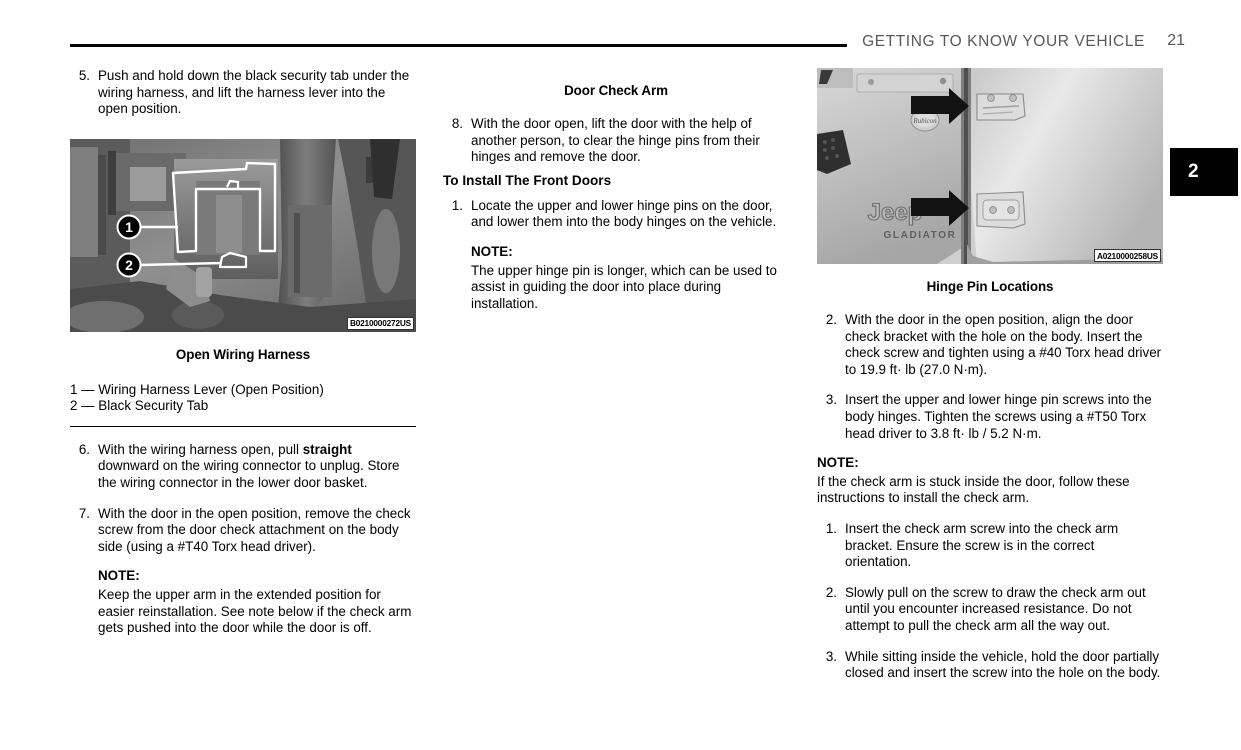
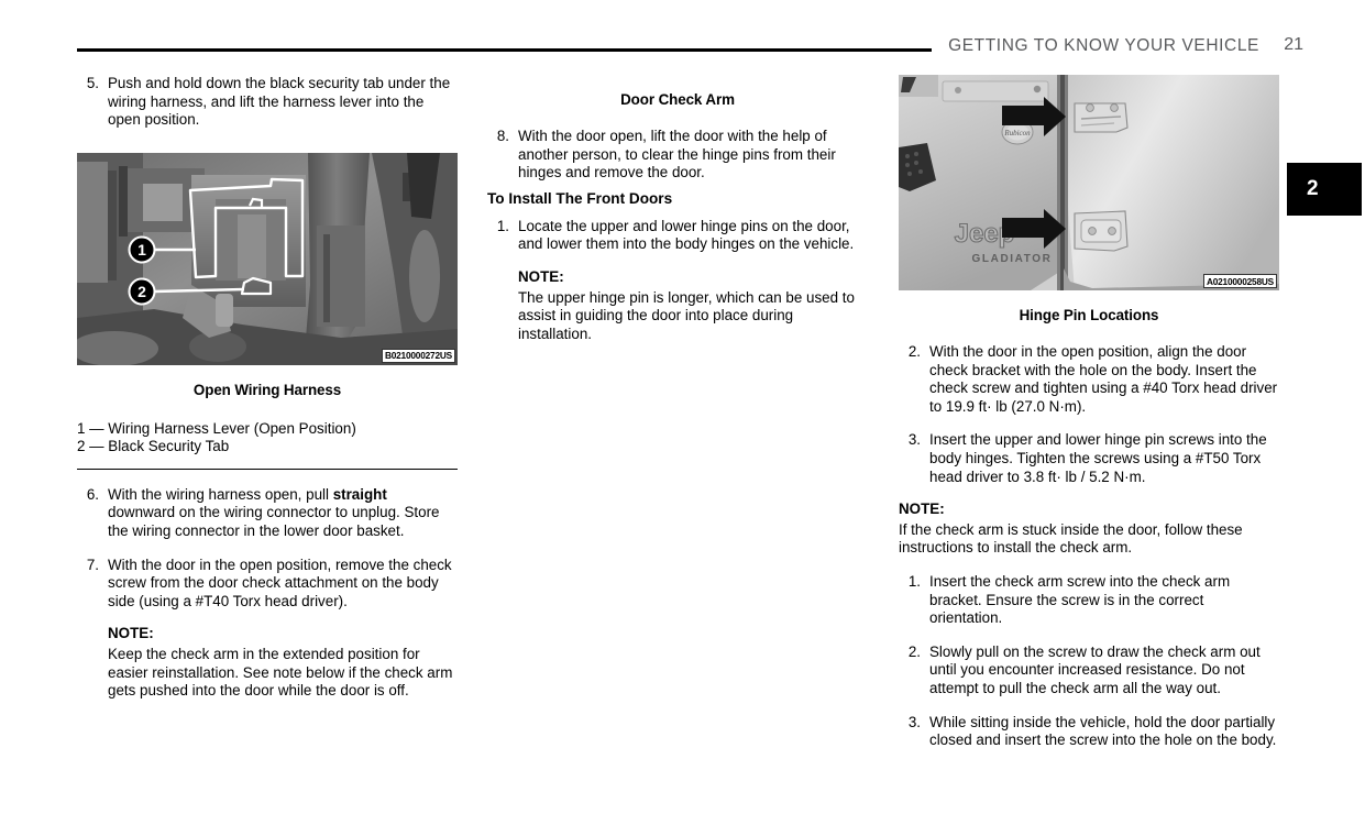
  GETTING TO KNOW YOUR VEHICLE
  21
  2
  5.
  Push and hold down the black security tab under the wiring harness, and lift the harness lever into the open position.
  1
  2
  B0210000272US
  Open Wiring Harness
  1 — Wiring Harness Lever (Open Position)
  2 — Black Security Tab
  6.
  With the wiring harness open, pull straight downward on the wiring connector to unplug. Store the wiring connector in the lower door basket.
  7.
  With the door in the open position, remove the check screw from the door check attachment on the body side (using a #T40 Torx head driver).
  NOTE:
- Keep the upper arm in the extended position for easier reinstallation. See note below if the check arm gets pushed into the door while the door is off.
+ Keep the check arm in the extended position for easier reinstallation. See note below if the check arm gets pushed into the door while the door is off.
  Door Check Arm
  8.
  With the door open, lift the door with the help of another person, to clear the hinge pins from their hinges and remove the door.
  To Install The Front Doors
  1.
  Locate the upper and lower hinge pins on the door, and lower them into the body hinges on the vehicle.
  NOTE:
  The upper hinge pin is longer, which can be used to assist in guiding the door into place during installation.
  Rubicon
  Jee
  GLADIATOR
  A0210000258US
  Hinge Pin Locations
  2.
  With the door in the open position, align the door check bracket with the hole on the body. Insert the check screw and tighten using a #40 Torx head driver to 19.9 ft· lb (27.0 N·m).
  3.
  Insert the upper and lower hinge pin screws into the body hinges. Tighten the screws using a #T50 Torx head driver to 3.8 ft· lb / 5.2 N·m.
  NOTE:
  If the check arm is stuck inside the door, follow these instructions to install the check arm.
  1.
  Insert the check arm screw into the check arm bracket. Ensure the screw is in the correct orientation.
  2.
  Slowly pull on the screw to draw the check arm out until you encounter increased resistance. Do not attempt to pull the check arm all the way out.
  3.
  While sitting inside the vehicle, hold the door partially closed and insert the screw into the hole on the body.
